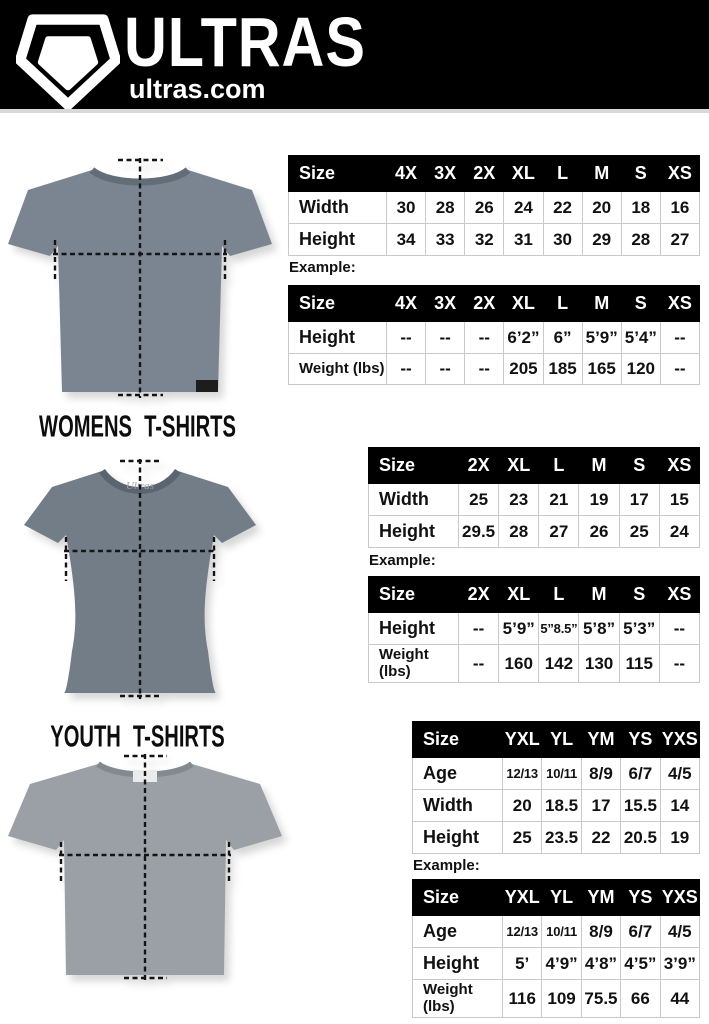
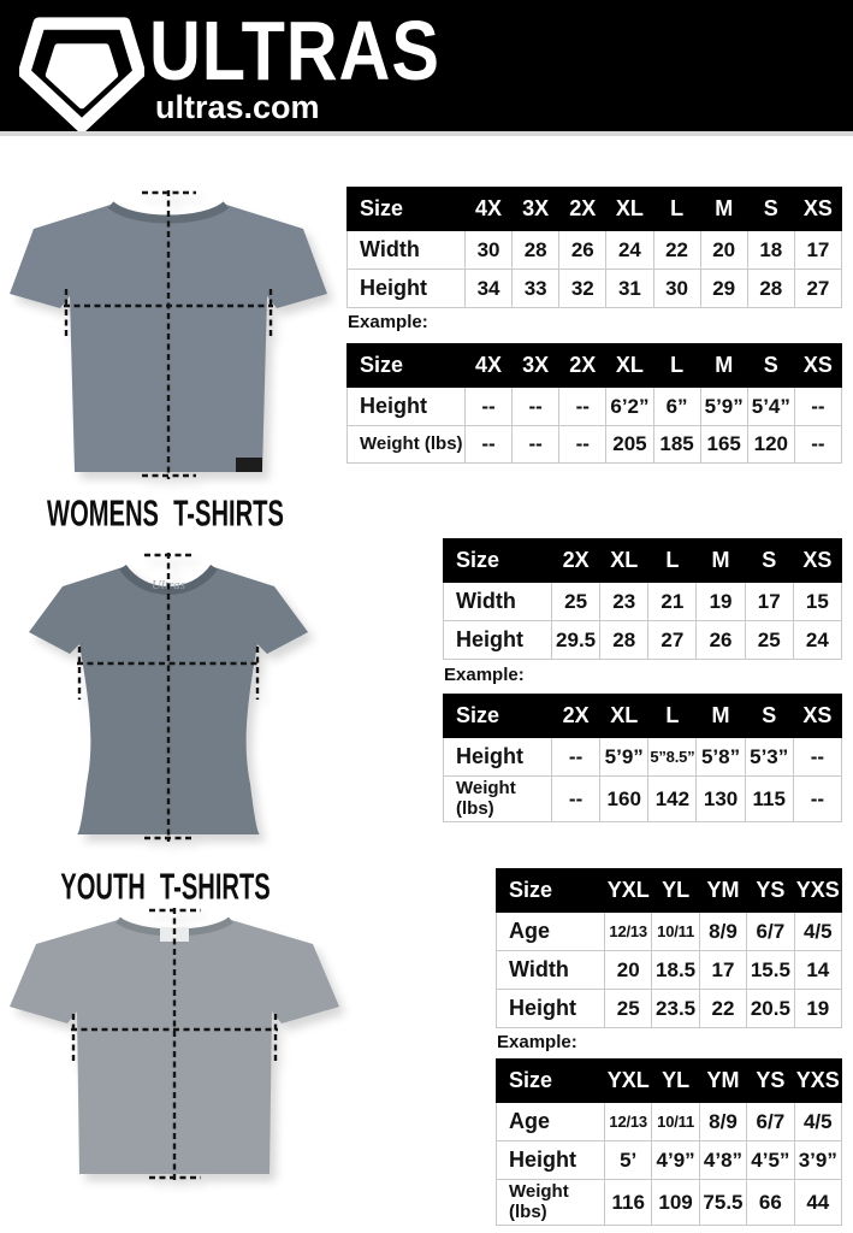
  ULTRAS
  ultras.com
  WOMENS T-SHIRTS
  YOUTH T-SHIRTS
  Ultras
  Size	4X	3X	2X	XL	L	M	S	XS
- Width	30	28	26	24	22	20	18	16
+ Width	30	28	26	24	22	20	18	17
  Height	34	33	32	31	30	29	28	27
  Example:
  Size	4X	3X	2X	XL	L	M	S	XS
  Height	--	--	--	6’2”	6”	5’9”	5’4”	--
  Weight (lbs)	--	--	--	205	185	165	120	--
  Size	2X	XL	L	M	S	XS
  Width	25	23	21	19	17	15
  Height	29.5	28	27	26	25	24
  Example:
  Size	2X	XL	L	M	S	XS
  Height	--	5’9”	5”8.5”	5’8”	5’3”	--
  Weight (lbs)	--	160	142	130	115	--
  Size	YXL	YL	YM	YS	YXS
  Age	12/13	10/11	8/9	6/7	4/5
  Width	20	18.5	17	15.5	14
  Height	25	23.5	22	20.5	19
  Example:
  Size	YXL	YL	YM	YS	YXS
  Age	12/13	10/11	8/9	6/7	4/5
  Height	5’	4’9”	4’8”	4’5”	3’9”
  Weight (lbs)	116	109	75.5	66	44
